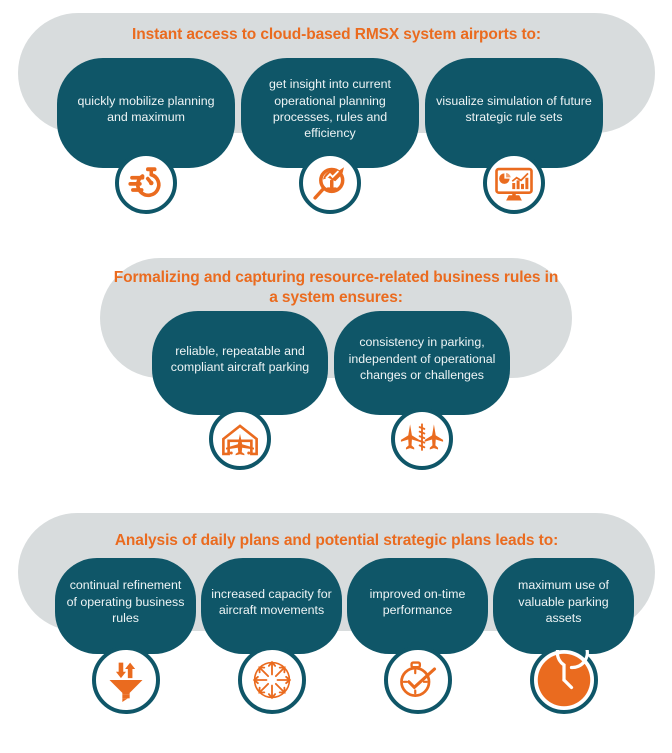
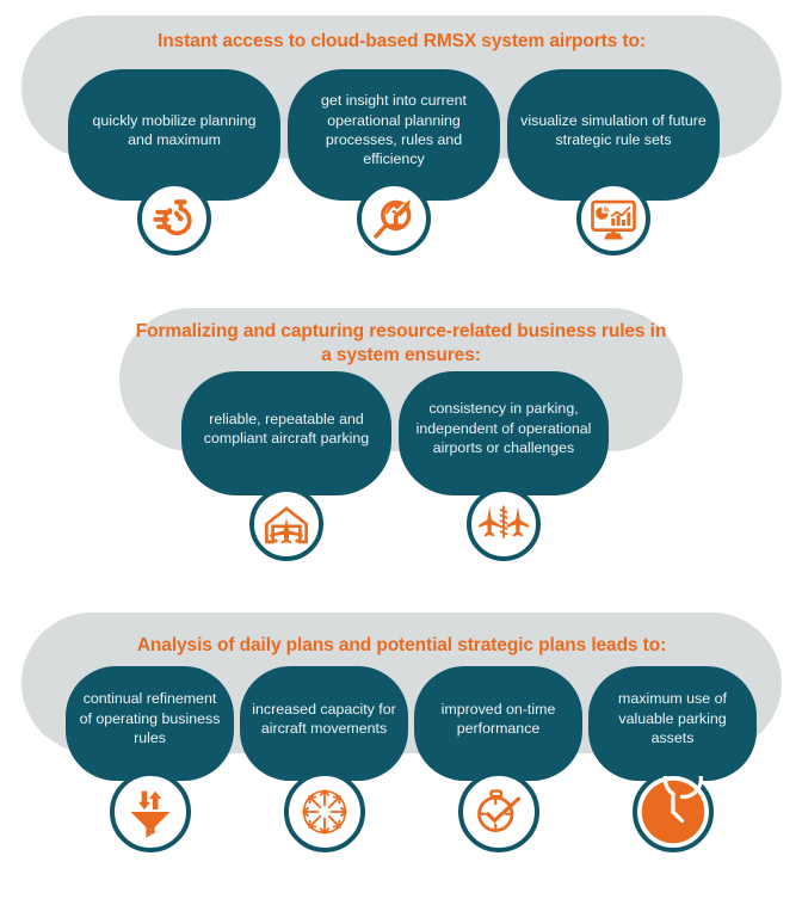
  Instant access to cloud-based RMSX system airports to:
  quickly mobilize planning and maximum
  get insight into current operational planning processes, rules and efficiency
  visualize simulation of future strategic rule sets
  Formalizing and capturing resource-related business rules in a system ensures:
  reliable, repeatable and compliant aircraft parking
- consistency in parking, independent of operational changes or challenges
+ consistency in parking, independent of operational airports or challenges
  Analysis of daily plans and potential strategic plans leads to:
  continual refinement of operating business rules
  increased capacity for aircraft movements
  improved on-time performance
  maximum use of valuable parking assets
